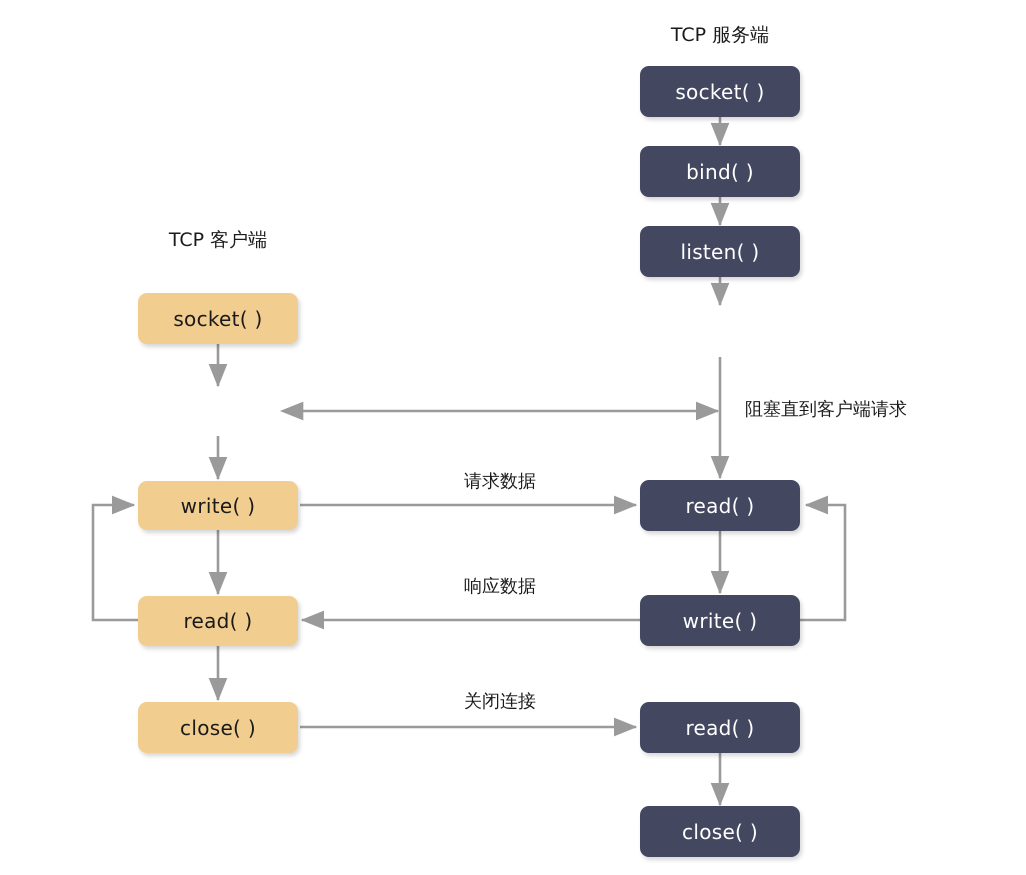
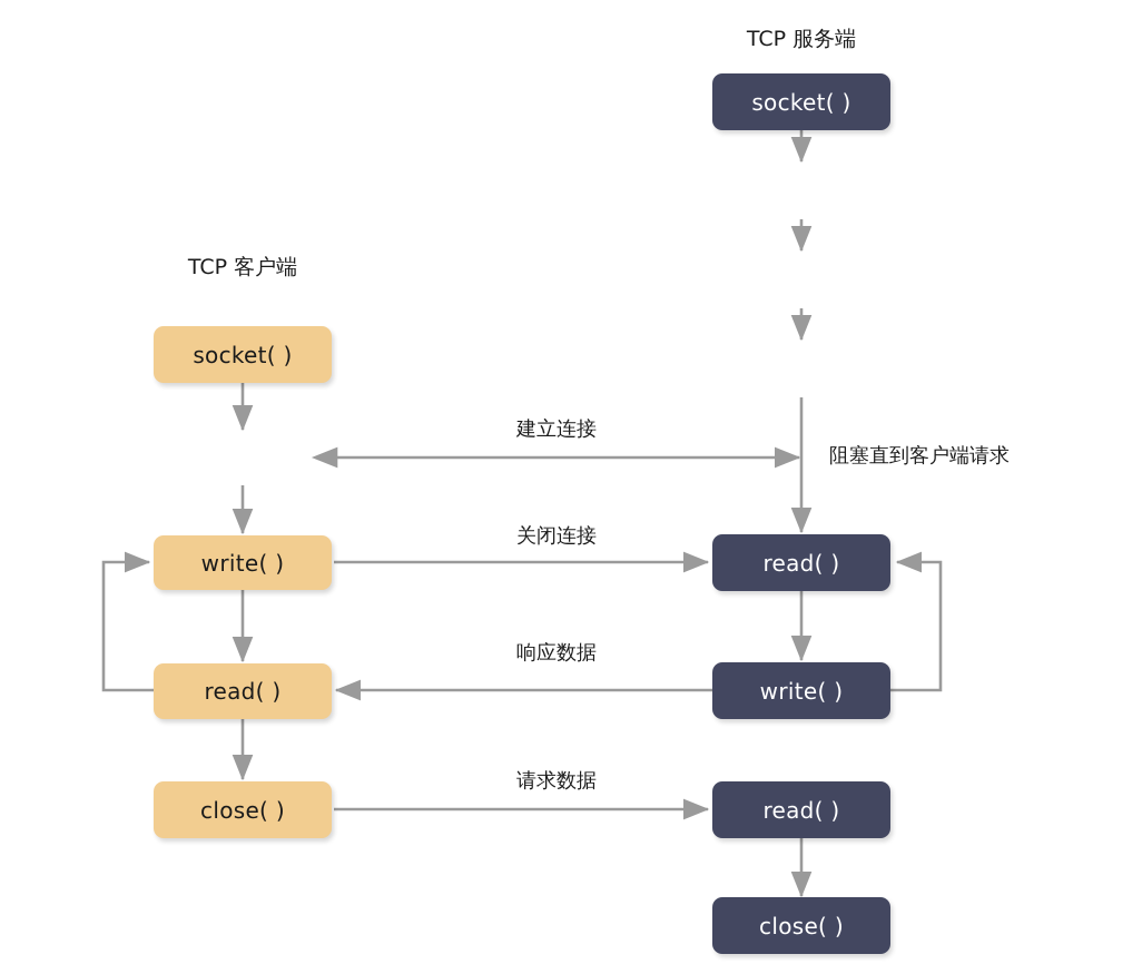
  TCP 服务端
  TCP 客户端
  socket( )
- bind( )
- listen( )
  read( )
  write( )
  read( )
  close( )
  socket( )
  write( )
  read( )
  close( )
+ 建立连接
- 请求数据
+ 关闭连接
  响应数据
- 关闭连接
+ 请求数据
  阻塞直到客户端请求
